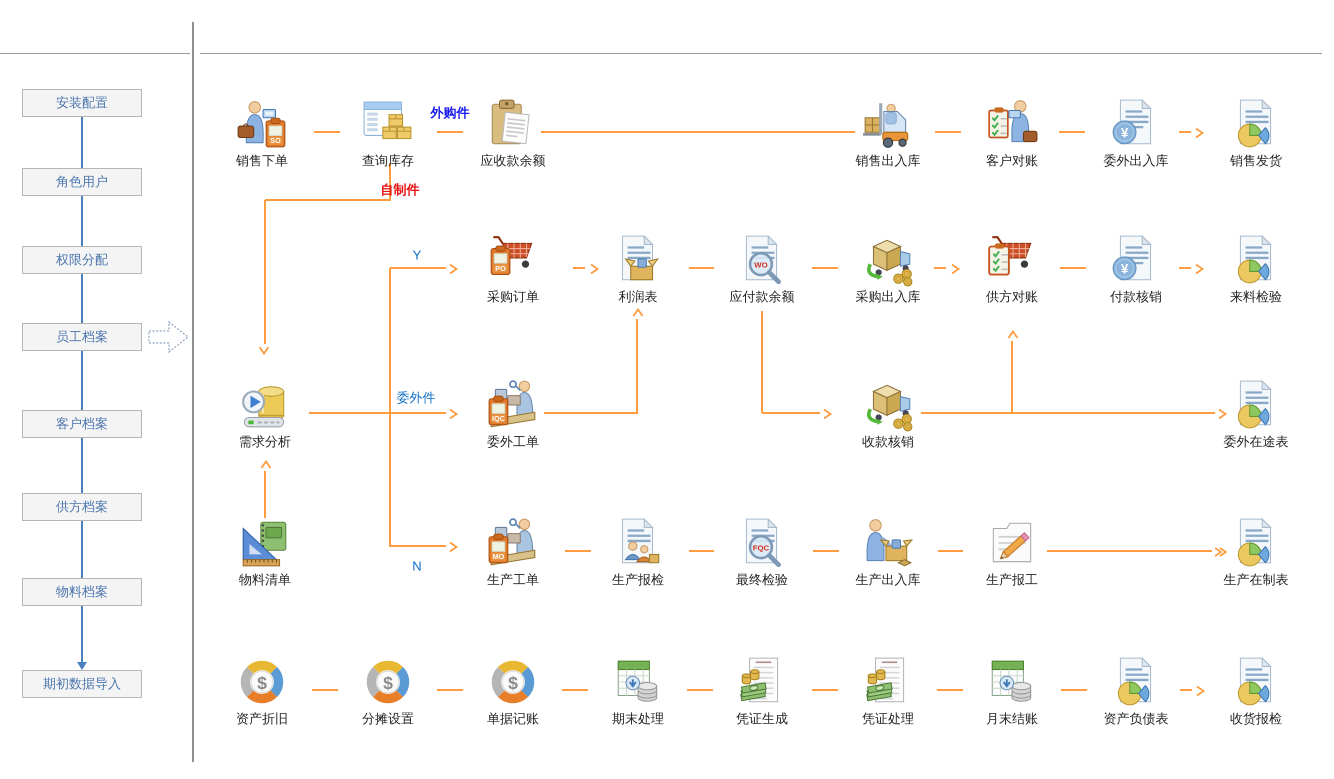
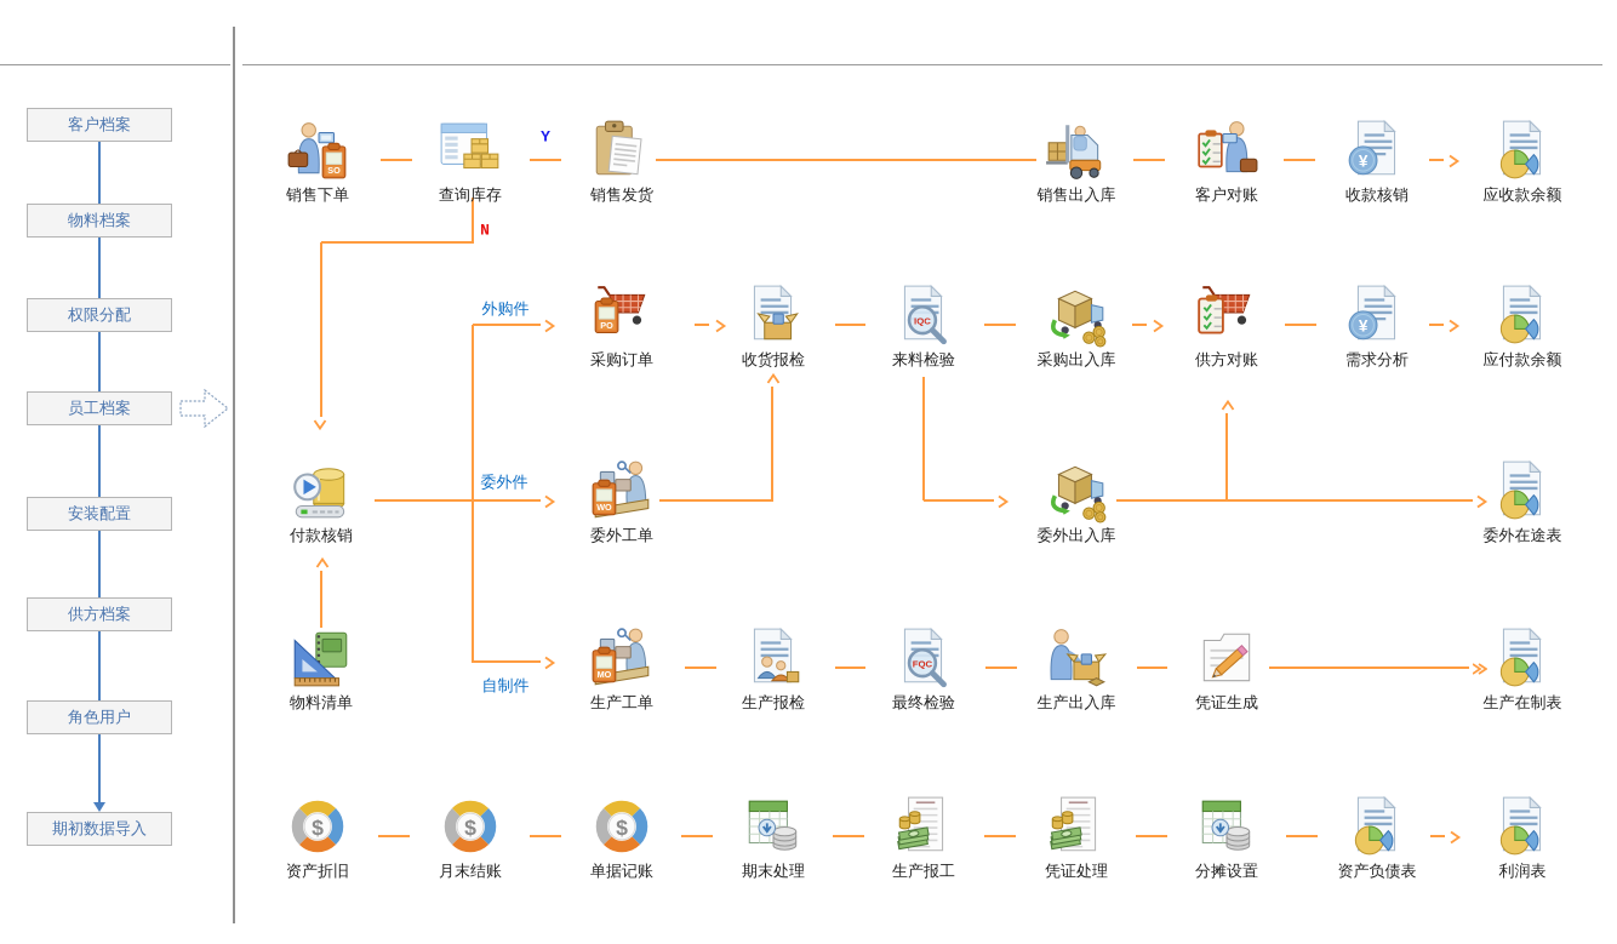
- 安装配置
+ 客户档案
- 角色用户
+ 物料档案
  权限分配
  员工档案
- 客户档案
+ 安装配置
  供方档案
- 物料档案
+ 角色用户
  期初数据导入
  SO
  销售下单
  查询库存
- 应收款余额
+ 销售发货
  销售出入库
  客户对账
  ¥
- 委外出入库
+ 收款核销
- 销售发货
+ 应收款余额
  PO
  采购订单
- 利润表
+ 收货报检
- WO
+ IQC
- 应付款余额
+ 来料检验
  采购出入库
  供方对账
  ¥
- 付款核销
+ 需求分析
- 来料检验
+ 应付款余额
- 需求分析
+ 付款核销
- IQC
+ WO
  委外工单
- 收款核销
+ 委外出入库
  委外在途表
  物料清单
  MO
  生产工单
  生产报检
  FQC
  最终检验
  生产出入库
- 生产报工
+ 凭证生成
  生产在制表
  $
  资产折旧
  $
- 分摊设置
+ 月末结账
  $
  单据记账
  期末处理
- 凭证生成
+ 生产报工
  凭证处理
- 月末结账
+ 分摊设置
  资产负债表
- 收货报检
+ 利润表
- 外购件
+ Y
- 自制件
+ N
- Y
+ 外购件
  委外件
- N
+ 自制件
